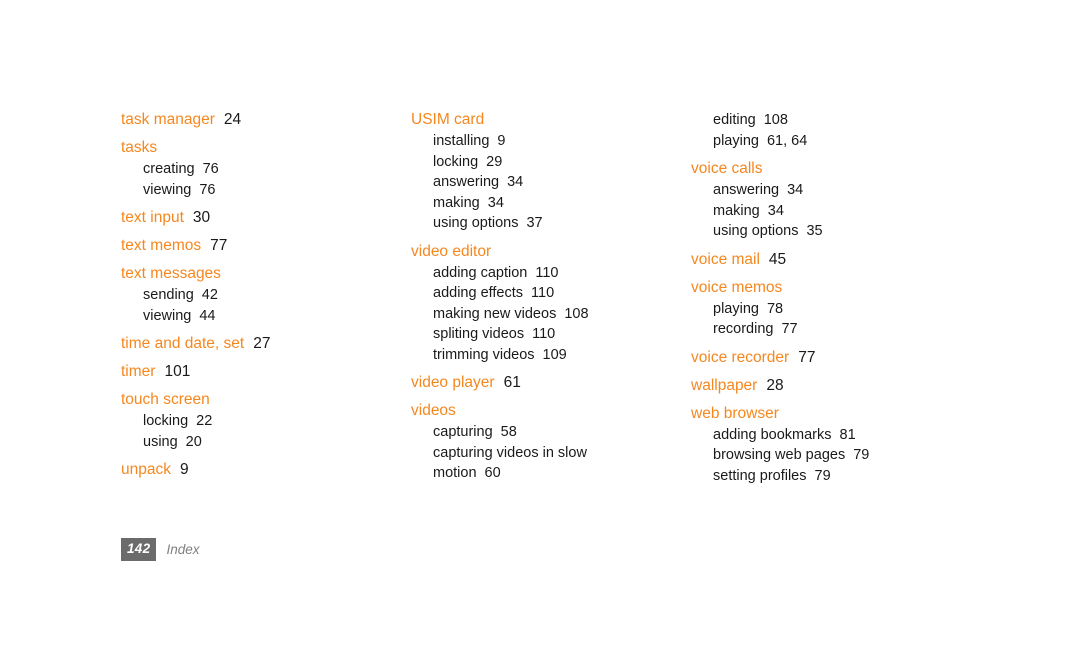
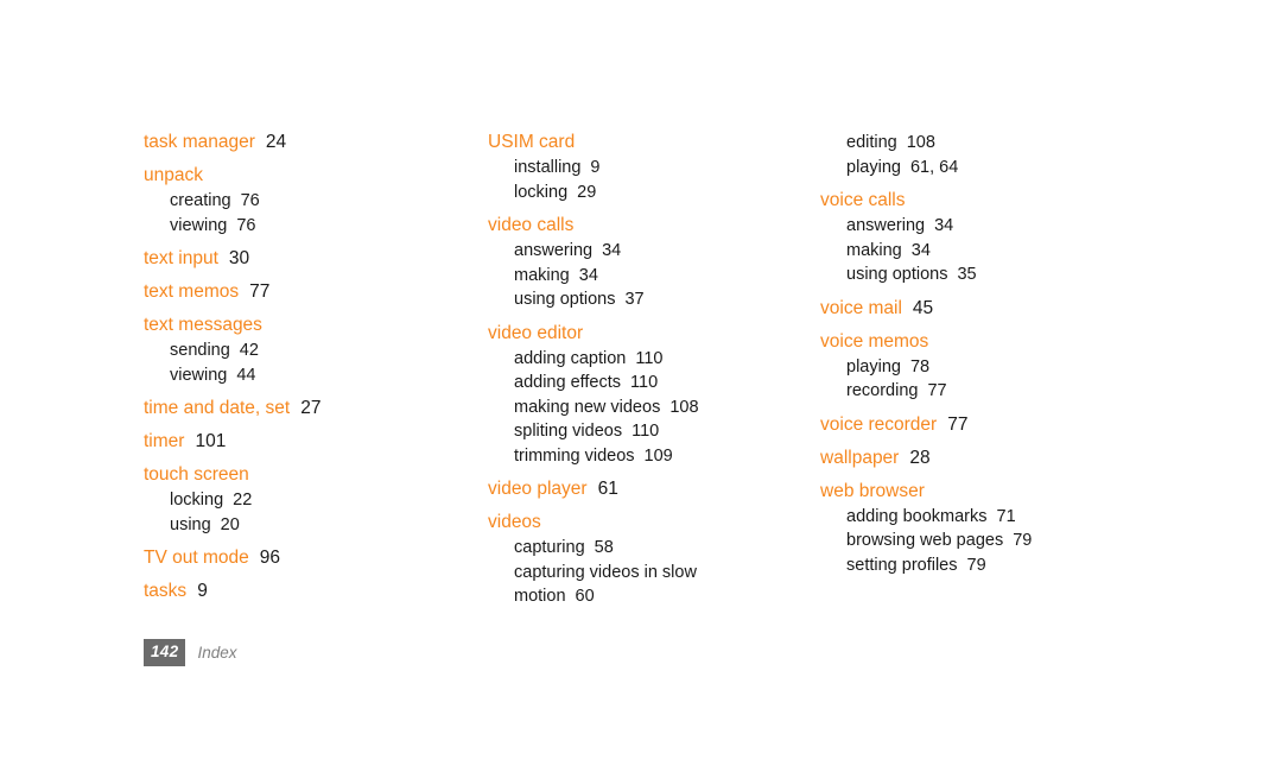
  task manager 24
- tasks
+ unpack
  creating 76
  viewing 76
  text input 30
  text memos 77
  text messages
  sending 42
  viewing 44
  time and date, set 27
  timer 101
  touch screen
  locking 22
  using 20
+ TV out mode 96
- unpack 9
+ tasks 9
  USIM card
  installing 9
  locking 29
+ video calls
  answering 34
  making 34
  using options 37
  video editor
  adding caption 110
  adding effects 110
  making new videos 108
  spliting videos 110
  trimming videos 109
  video player 61
  videos
  capturing 58
  capturing videos in slow
  motion 60
  editing 108
  playing 61, 64
  voice calls
  answering 34
  making 34
  using options 35
  voice mail 45
  voice memos
  playing 78
  recording 77
  voice recorder 77
  wallpaper 28
  web browser
- adding bookmarks 81
+ adding bookmarks 71
  browsing web pages 79
  setting profiles 79
  142
  Index
